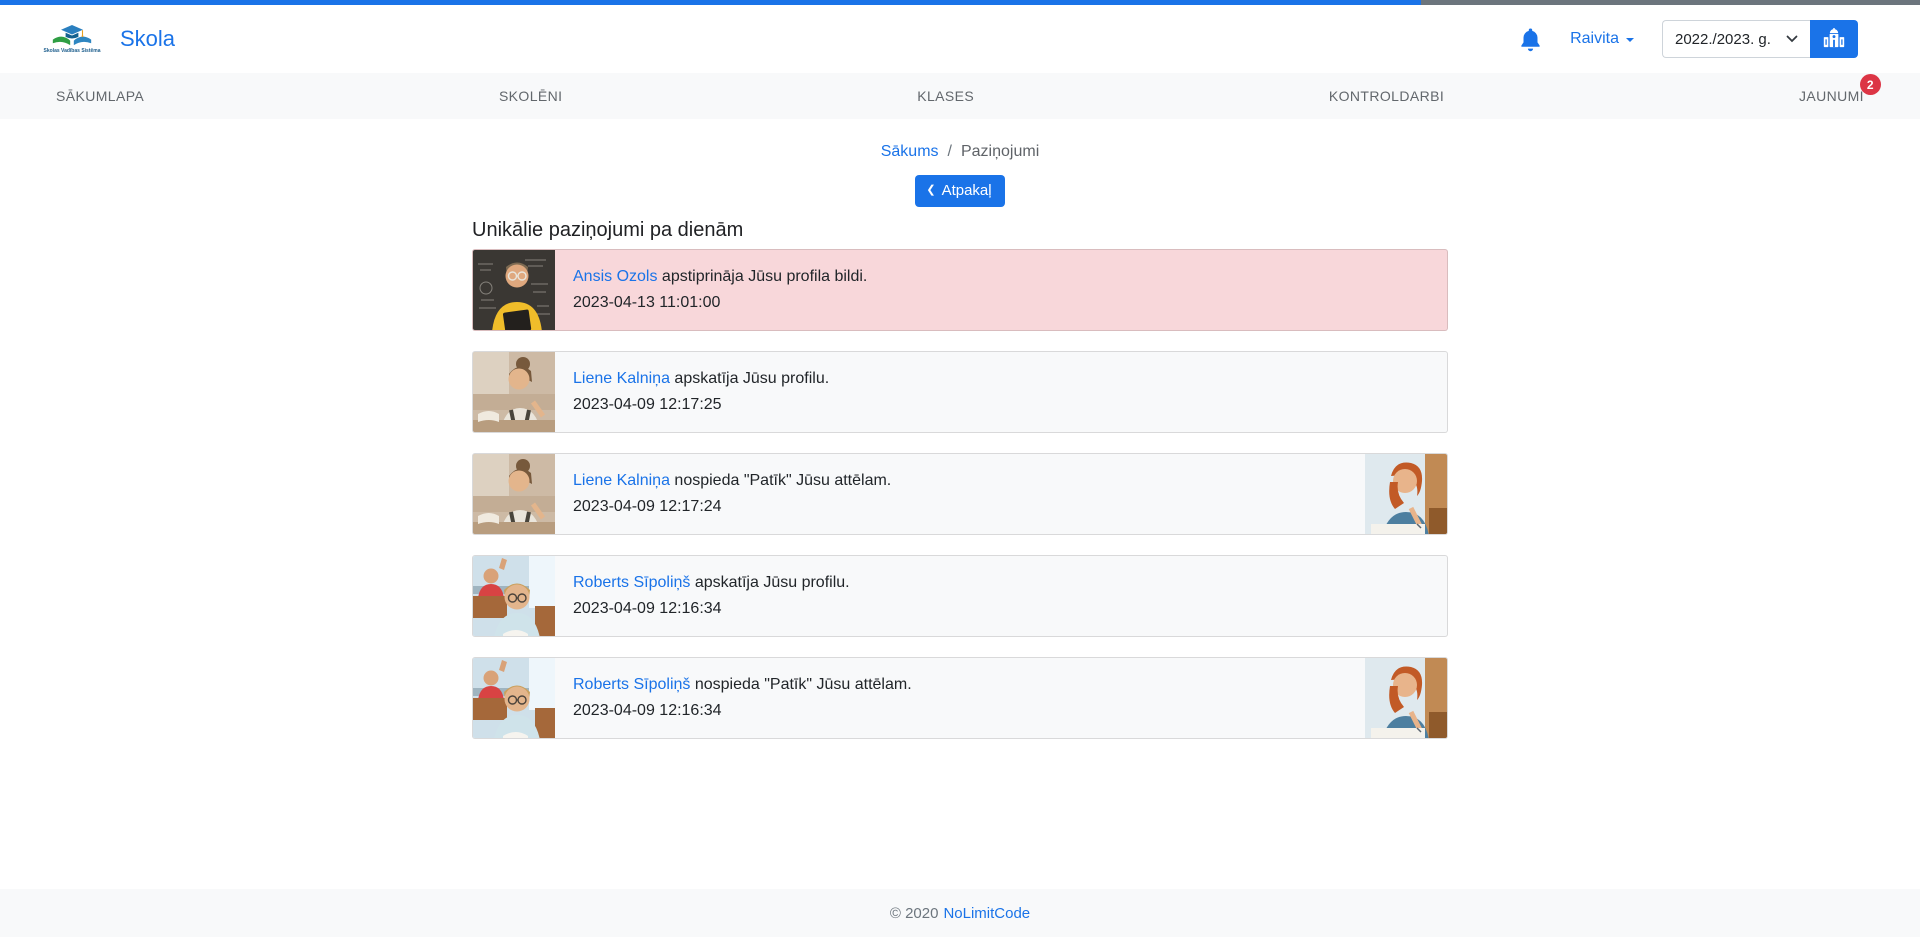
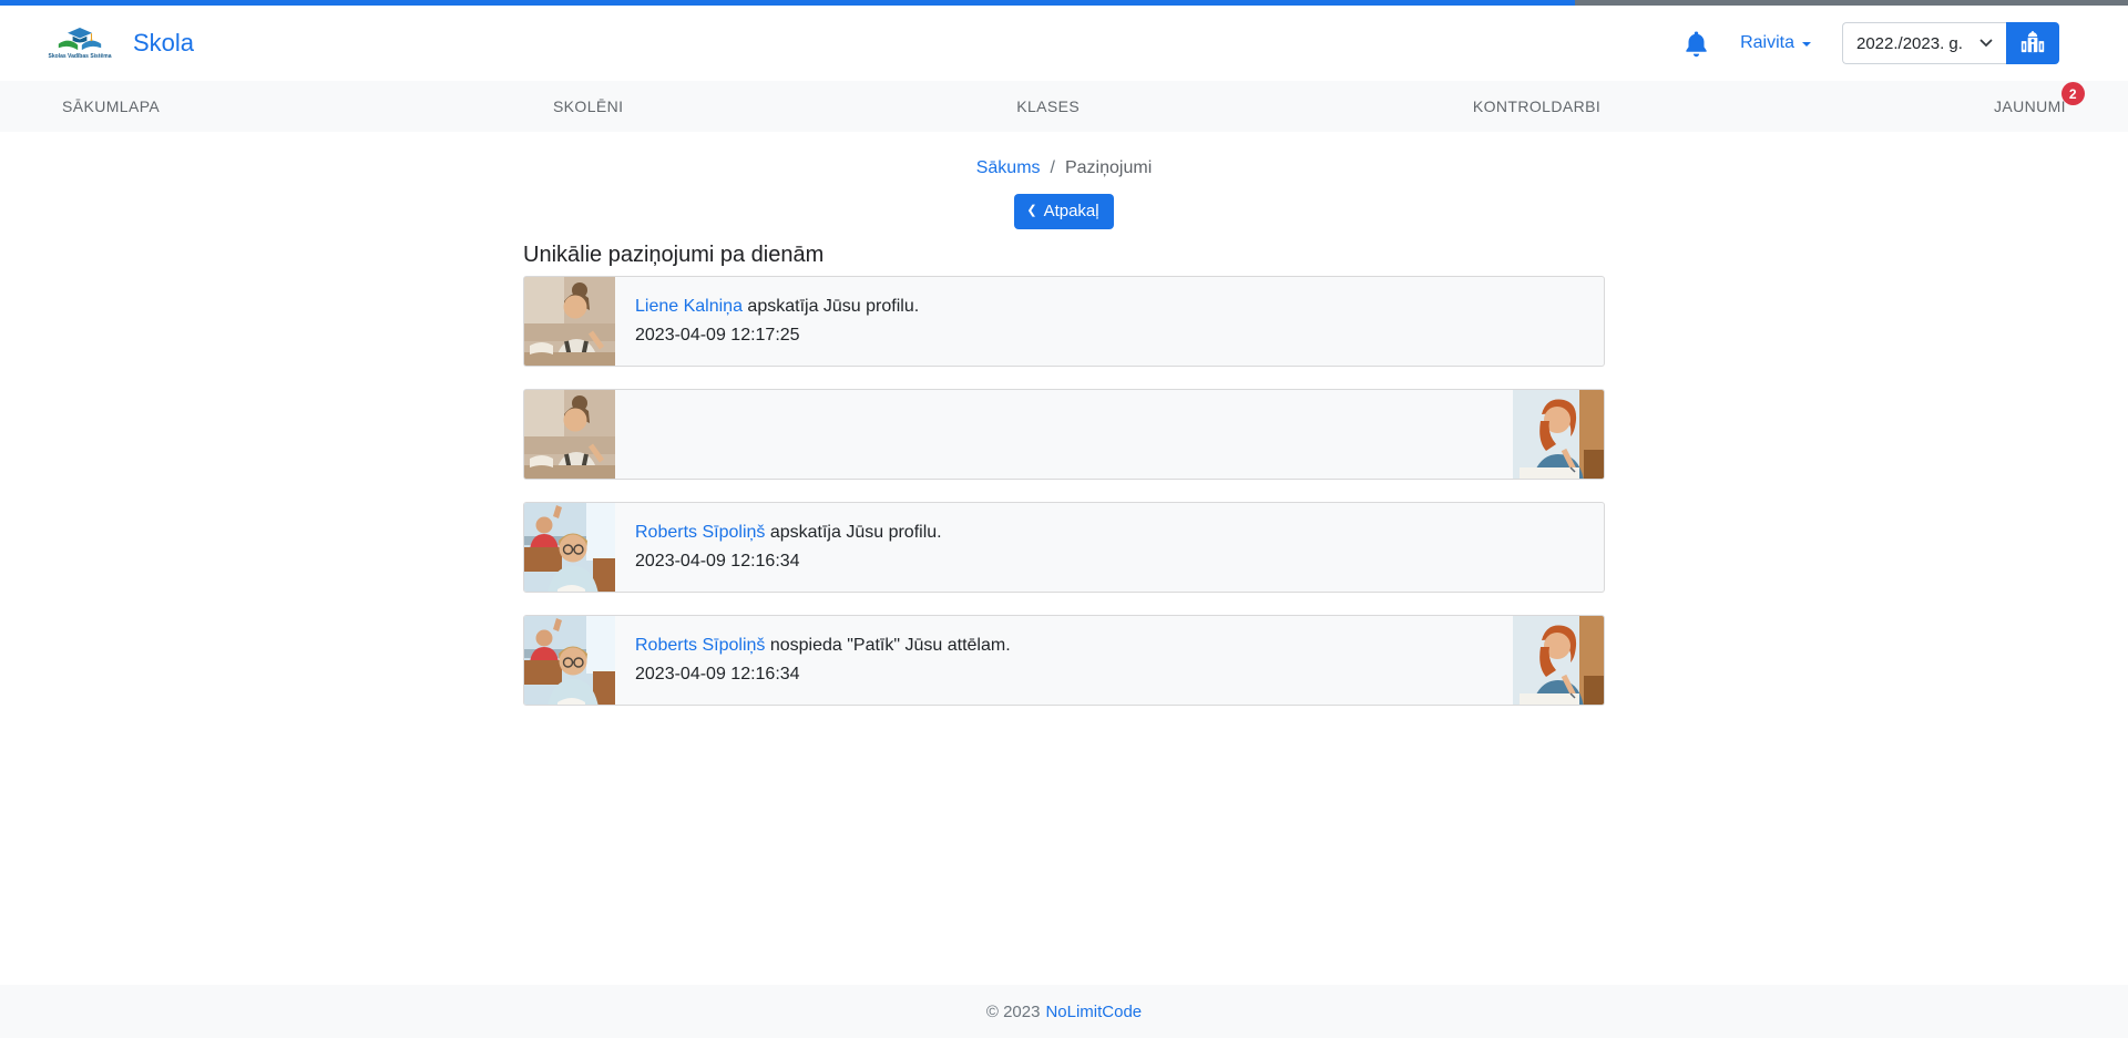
  Skola
  Raivita
  2022./2023. g.
  SĀKUMLAPA
  SKOLĒNI
  KLASES
  KONTROLDARBI
  JAUNUMI
  2
  Sākums
  /
  Paziņojumi
  ❮
  Atpakaļ
  Unikālie paziņojumi pa dienām
- Ansis Ozols apstiprināja Jūsu profila bildi.
- 2023-04-13 11:01:00
  Liene Kalniņa apskatīja Jūsu profilu.
  2023-04-09 12:17:25
- Liene Kalniņa nospieda "Patīk" Jūsu attēlam.
- 2023-04-09 12:17:24
  Roberts Sīpoliņš apskatīja Jūsu profilu.
  2023-04-09 12:16:34
  Roberts Sīpoliņš nospieda "Patīk" Jūsu attēlam.
  2023-04-09 12:16:34
- © 2020
+ © 2023
  NoLimitCode
